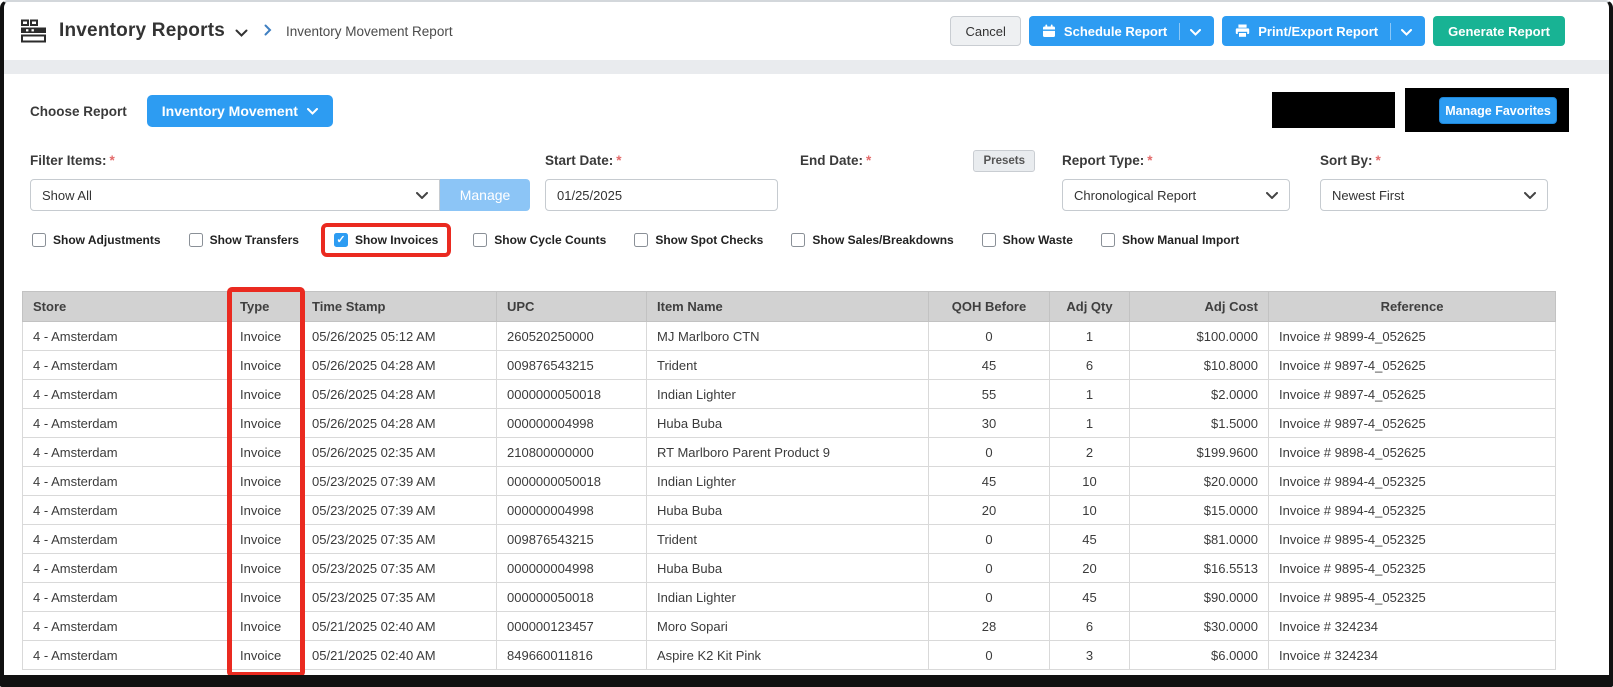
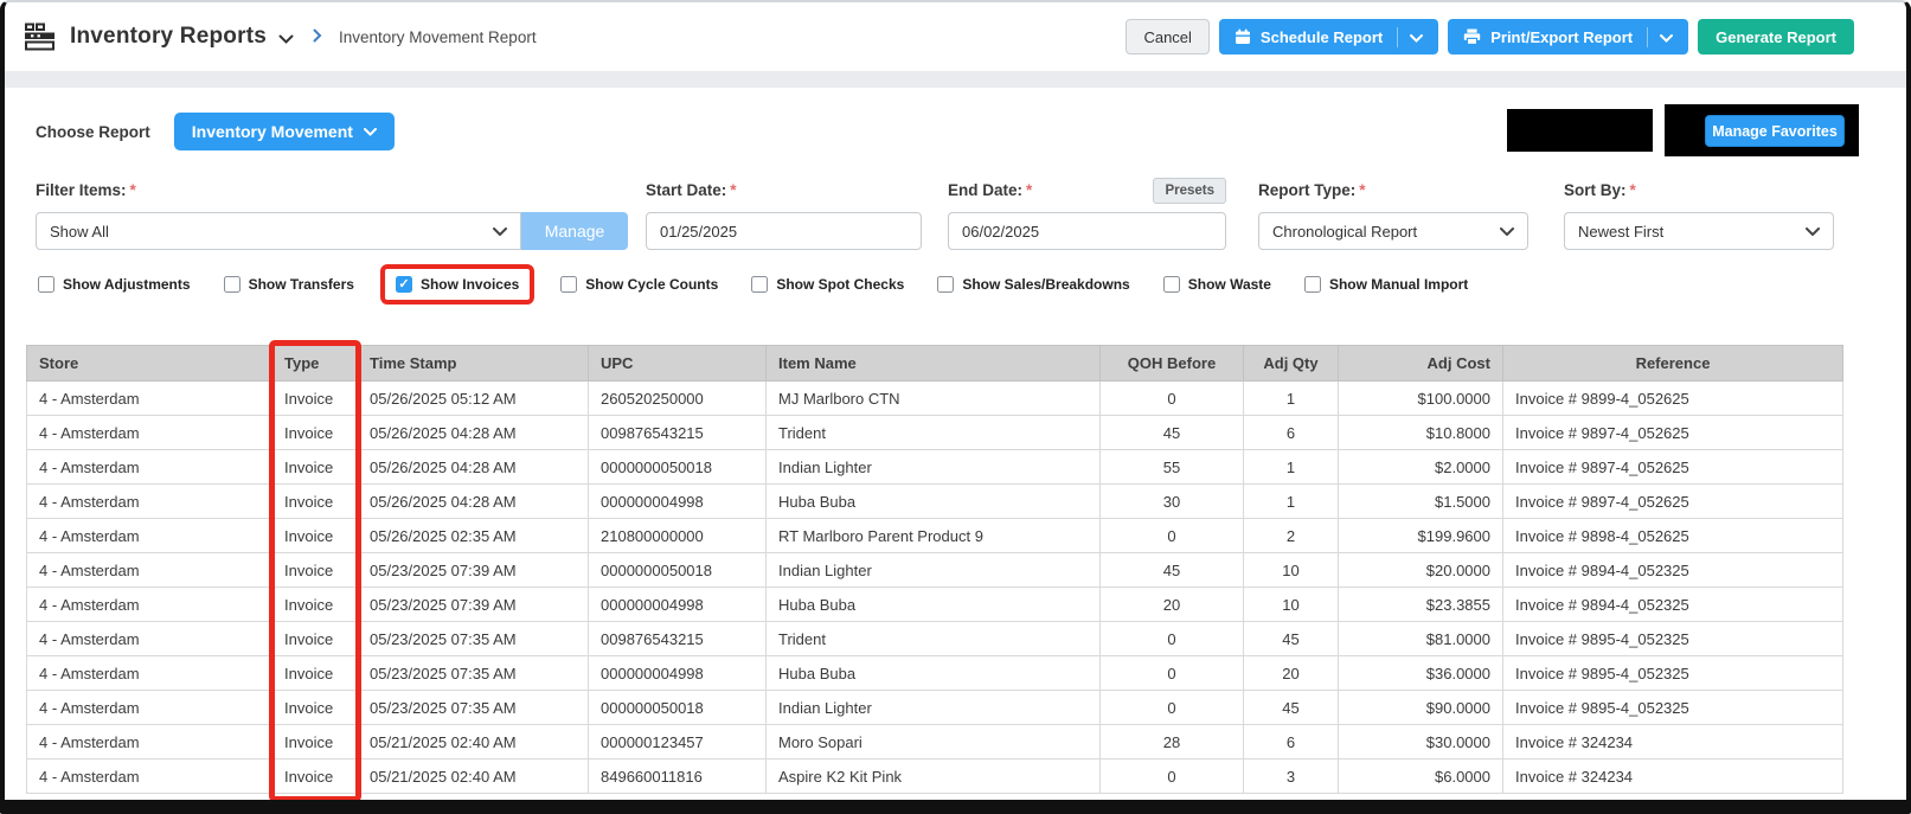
  Inventory Reports
  Inventory Movement Report
  Cancel
  Schedule Report
  Print/Export Report
  Generate Report
  Choose Report
  Inventory Movement
  Manage Favorites
  Filter Items: *
  Show All
  Manage
  Start Date: *
  01/25/2025
  End Date: *
  Presets
+ 06/02/2025
  Report Type: *
  Chronological Report
  Sort By: *
  Newest First
  Show Adjustments
  Show Transfers
  ✓
  Show Invoices
  Show Cycle Counts
  Show Spot Checks
  Show Sales/Breakdowns
  Show Waste
  Show Manual Import
  Store	Type	Time Stamp	UPC	Item Name	QOH Before	Adj Qty	Adj Cost	Reference
  4 - Amsterdam	Invoice	05/26/2025 05:12 AM	260520250000	MJ Marlboro CTN	0	1	$100.0000	Invoice # 9899-4_052625
  4 - Amsterdam	Invoice	05/26/2025 04:28 AM	009876543215	Trident	45	6	$10.8000	Invoice # 9897-4_052625
  4 - Amsterdam	Invoice	05/26/2025 04:28 AM	0000000050018	Indian Lighter	55	1	$2.0000	Invoice # 9897-4_052625
  4 - Amsterdam	Invoice	05/26/2025 04:28 AM	000000004998	Huba Buba	30	1	$1.5000	Invoice # 9897-4_052625
  4 - Amsterdam	Invoice	05/26/2025 02:35 AM	210800000000	RT Marlboro Parent Product 9	0	2	$199.9600	Invoice # 9898-4_052625
  4 - Amsterdam	Invoice	05/23/2025 07:39 AM	0000000050018	Indian Lighter	45	10	$20.0000	Invoice # 9894-4_052325
- 4 - Amsterdam	Invoice	05/23/2025 07:39 AM	000000004998	Huba Buba	20	10	$15.0000	Invoice # 9894-4_052325
+ 4 - Amsterdam	Invoice	05/23/2025 07:39 AM	000000004998	Huba Buba	20	10	$23.3855	Invoice # 9894-4_052325
  4 - Amsterdam	Invoice	05/23/2025 07:35 AM	009876543215	Trident	0	45	$81.0000	Invoice # 9895-4_052325
- 4 - Amsterdam	Invoice	05/23/2025 07:35 AM	000000004998	Huba Buba	0	20	$16.5513	Invoice # 9895-4_052325
+ 4 - Amsterdam	Invoice	05/23/2025 07:35 AM	000000004998	Huba Buba	0	20	$36.0000	Invoice # 9895-4_052325
  4 - Amsterdam	Invoice	05/23/2025 07:35 AM	000000050018	Indian Lighter	0	45	$90.0000	Invoice # 9895-4_052325
  4 - Amsterdam	Invoice	05/21/2025 02:40 AM	000000123457	Moro Sopari	28	6	$30.0000	Invoice # 324234
  4 - Amsterdam	Invoice	05/21/2025 02:40 AM	849660011816	Aspire K2 Kit Pink	0	3	$6.0000	Invoice # 324234
